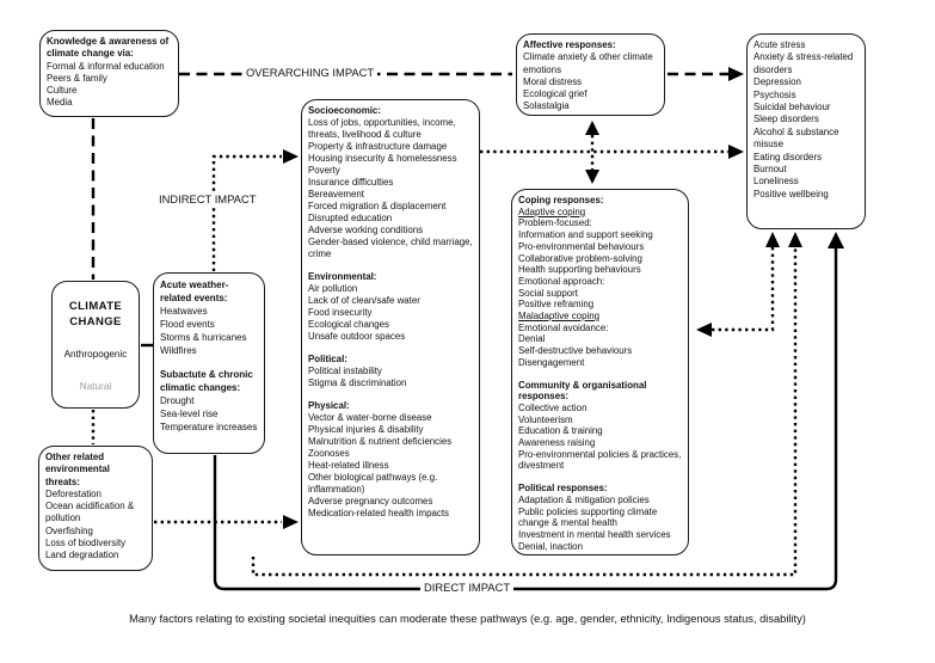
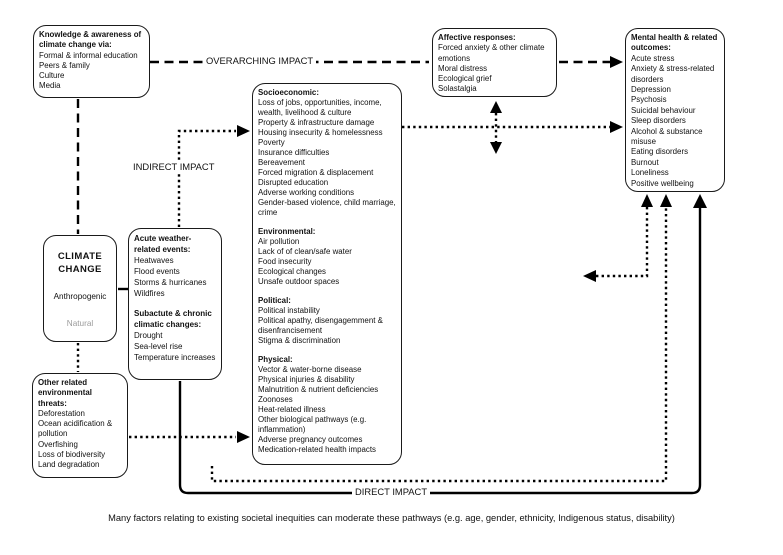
  Knowledge & awareness of climate change via:
  Formal & informal education
  Peers & family
  Culture
  Media
  Affective responses:
- Climate anxiety & other climate emotions
+ Forced anxiety & other climate emotions
  Moral distress
  Ecological grief
  Solastalgia
+ Mental health & related outcomes:
  Acute stress
  Anxiety & stress-related disorders
  Depression
  Psychosis
  Suicidal behaviour
  Sleep disorders
  Alcohol & substance misuse
  Eating disorders
  Burnout
  Loneliness
  Positive wellbeing
  Socioeconomic:
- Loss of jobs, opportunities, income, threats, livelihood & culture
+ Loss of jobs, opportunities, income, wealth, livelihood & culture
  Property & infrastructure damage
  Housing insecurity & homelessness
  Poverty
  Insurance difficulties
  Bereavement
  Forced migration & displacement
  Disrupted education
  Adverse working conditions
  Gender-based violence, child marriage, crime
  Environmental:
  Air pollution
  Lack of of clean/safe water
  Food insecurity
  Ecological changes
  Unsafe outdoor spaces
  Political:
  Political instability
+ Political apathy, disengagemment & disenfrancisement
  Stigma & discrimination
  Physical:
  Vector & water-borne disease
  Physical injuries & disability
  Malnutrition & nutrient deficiencies
  Zoonoses
  Heat-related illness
  Other biological pathways (e.g. inflammation)
  Adverse pregnancy outcomes
  Medication-related health impacts
- Coping responses:
- Adaptive coping
- Problem-focused:
- Information and support seeking
- Pro-environmental behaviours
- Collaborative problem-solving
- Health supporting behaviours
- Emotional approach:
- Social support
- Positive reframing
- Maladaptive coping
- Emotional avoidance:
- Denial
- Self-destructive behaviours
- Disengagement
- Community & organisational responses:
- Collective action
- Volunteerism
- Education & training
- Awareness raising
- Pro-environmental policies & practices, divestment
- Political responses:
- Adaptation & mitigation policies
- Public policies supporting climate change & mental health
- Investment in mental health services
- Denial, inaction
  CLIMATE CHANGE
  Anthropogenic
  Natural
  Acute weather-related events:
  Heatwaves
  Flood events
  Storms & hurricanes
  Wildfires
  Subactute & chronic climatic changes:
  Drought
  Sea-level rise
  Temperature increases
  Other related environmental threats:
  Deforestation
  Ocean acidification & pollution
  Overfishing
  Loss of biodiversity
  Land degradation
  OVERARCHING IMPACT
  INDIRECT IMPACT
  DIRECT IMPACT
  Many factors relating to existing societal inequities can moderate these pathways (e.g. age, gender, ethnicity, Indigenous status, disability)
